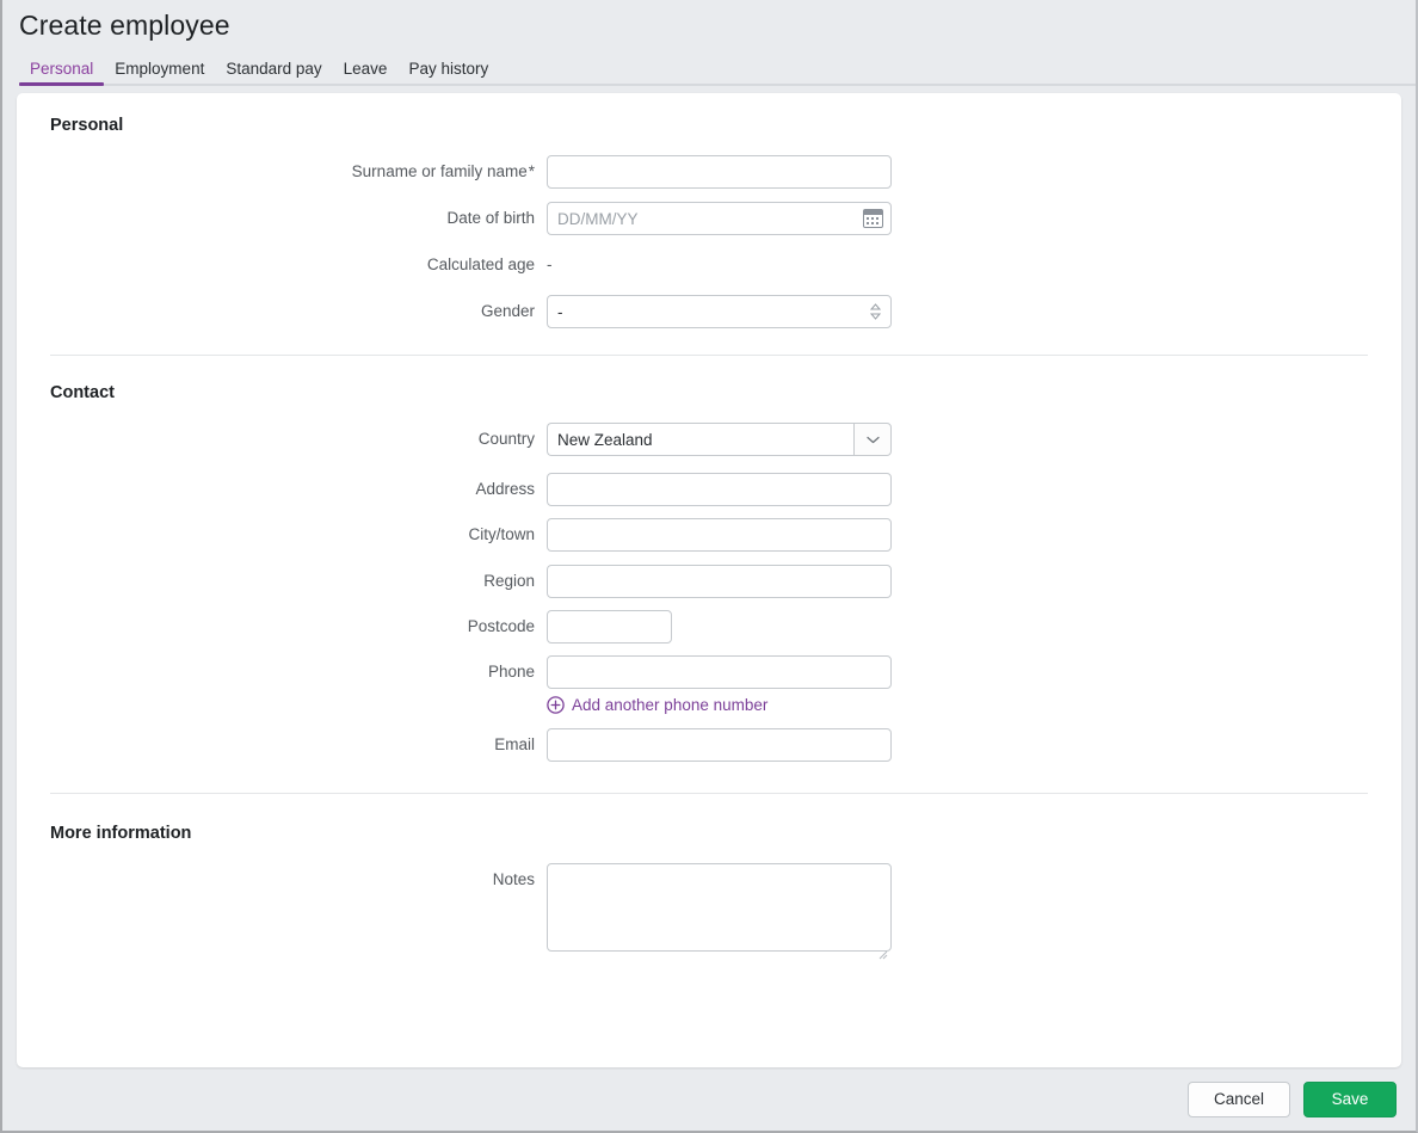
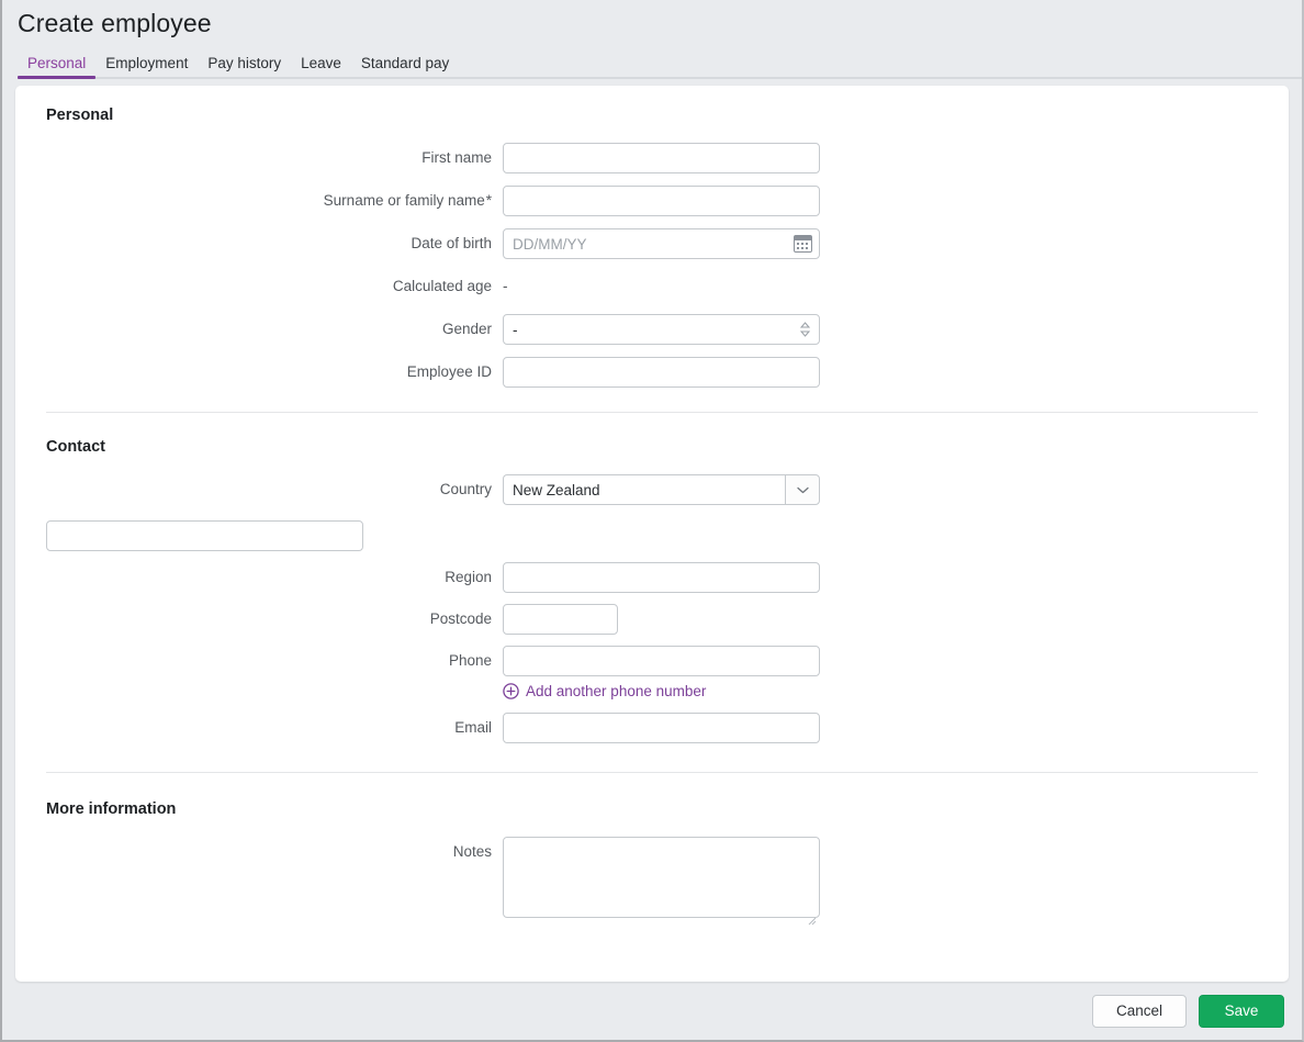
  Create employee
  Personal
  Employment
- Standard pay
+ Pay history
  Leave
- Pay history
+ Standard pay
  Personal
+ First name
  Surname or family name*
  Date of birth
  DD/MM/YY
  Calculated age
  -
  Gender
  -
+ Employee ID
  Contact
  Country
  New Zealand
- Address
- City/town
  Region
  Postcode
  Phone
  Add another phone number
  Email
  More information
  Notes
  Cancel
  Save
